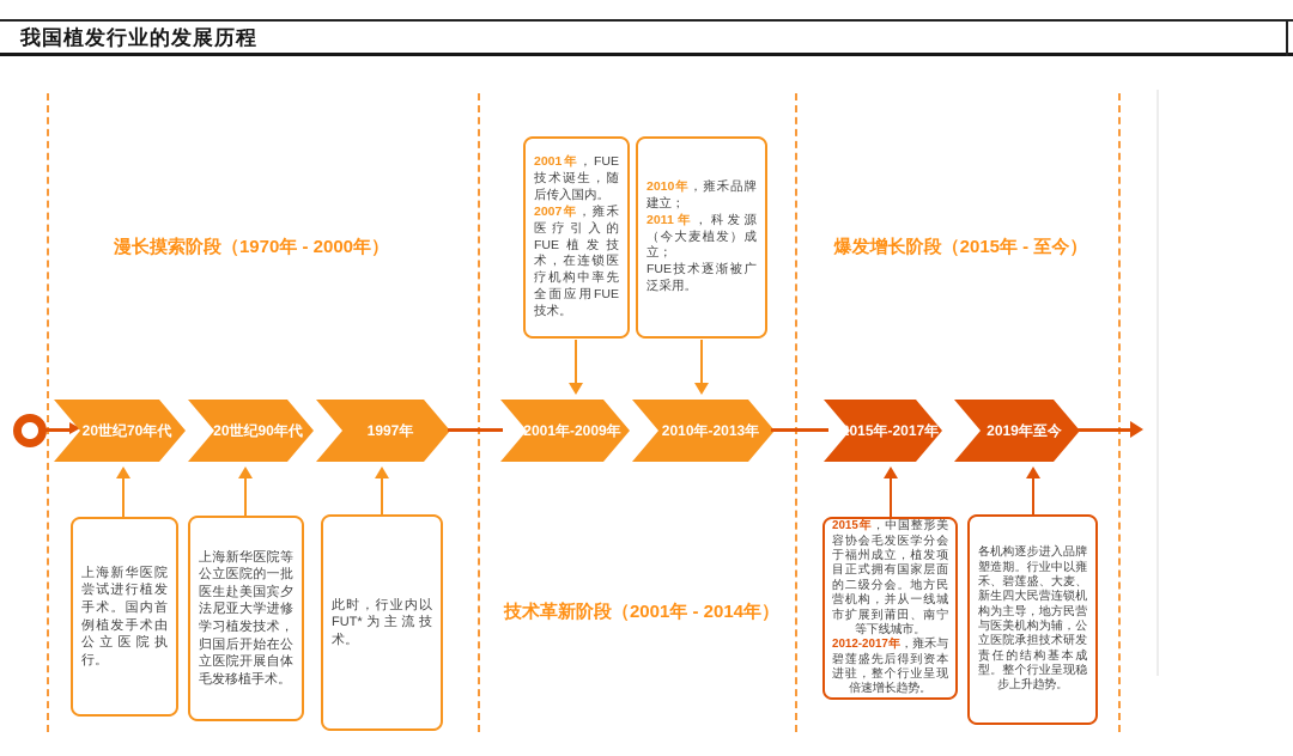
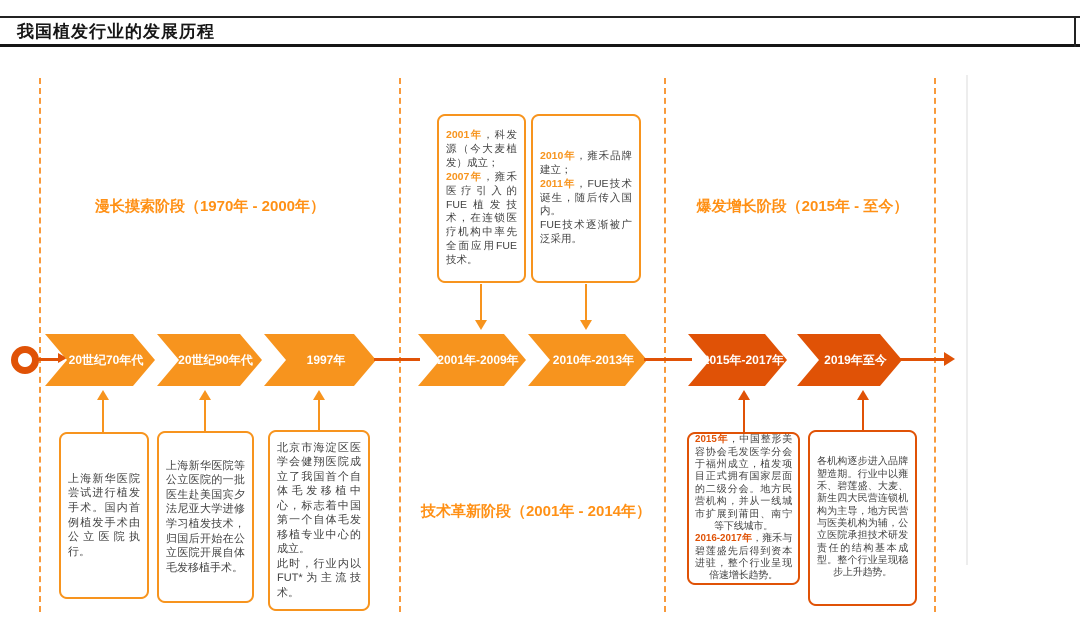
  我国植发行业的发展历程
  漫长摸索阶段（1970年 - 2000年）
  技术革新阶段（2001年 - 2014年）
  爆发增长阶段（2015年 - 至今）
  20世纪70年代
  20世纪90年代
  1997年
  2001年-2009年
  2010年-2013年
  015年-2017年
  2019年至今
- 2001年，FUE技术诞生，随后传入国内。
+ 2001年，科发源（今大麦植发）成立；
  2007年，雍禾医疗引入的FUE植发技术，在连锁医疗机构中率先全面应用FUE技术。
  2010年，雍禾品牌建立；
- 2011年，科发源（今大麦植发）成立；
+ 2011年，FUE技术诞生，随后传入国内。
  FUE技术逐渐被广泛采用。
  上海新华医院尝试进行植发手术。国内首例植发手术由公立医院执行。
  上海新华医院等公立医院的一批医生赴美国宾夕法尼亚大学进修学习植发技术，归国后开始在公立医院开展自体毛发移植手术。
+ 北京市海淀区医学会健翔医院成立了我国首个自体毛发移植中心，标志着中国第一个自体毛发移植专业中心的成立。
  此时，行业内以FUT*为主流技术。
  2015年，中国整形美容协会毛发医学分会于福州成立，植发项目正式拥有国家层面的二级分会。地方民营机构，并从一线城市扩展到莆田、南宁等下线城市。
- 2012-2017年，雍禾与碧莲盛先后得到资本进驻，整个行业呈现倍速增长趋势。
+ 2016-2017年，雍禾与碧莲盛先后得到资本进驻，整个行业呈现倍速增长趋势。
  各机构逐步进入品牌塑造期。行业中以雍禾、碧莲盛、大麦、新生四大民营连锁机构为主导，地方民营与医美机构为辅，公立医院承担技术研发责任的结构基本成型。整个行业呈现稳步上升趋势。
